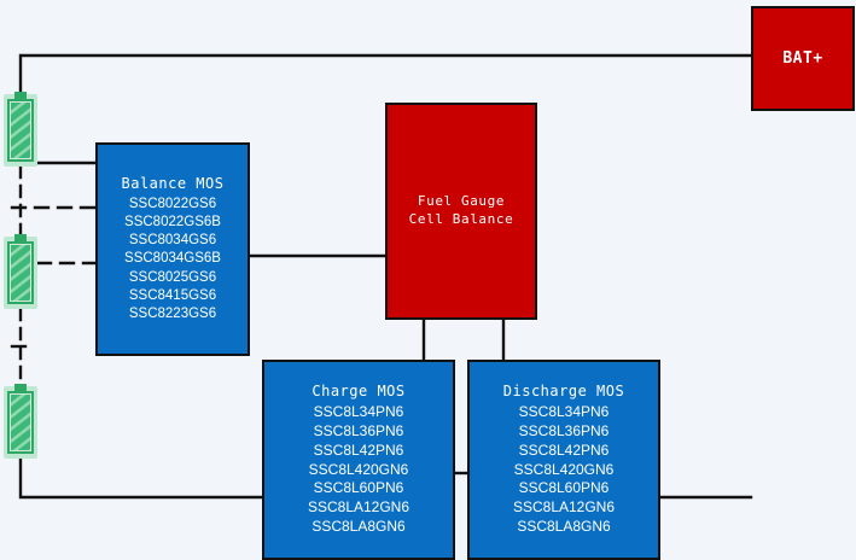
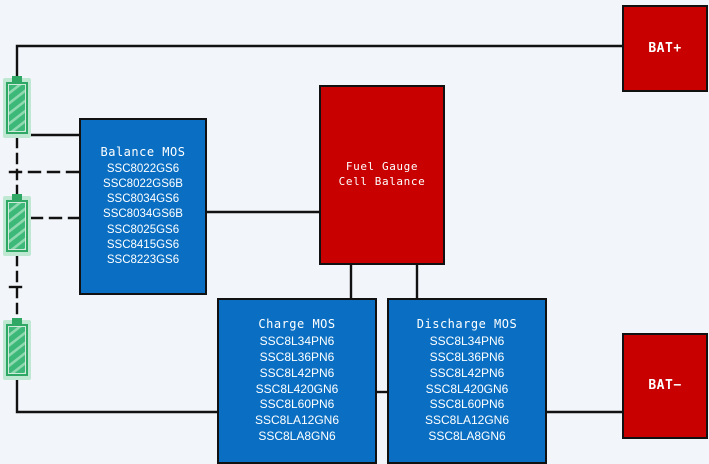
  Balance MOS
  SSC8022GS6
  SSC8022GS6B
  SSC8034GS6
  SSC8034GS6B
  SSC8025GS6
  SSC8415GS6
  SSC8223GS6
  Fuel Gauge
  Cell Balance
  Charge MOS
  SSC8L34PN6
  SSC8L36PN6
  SSC8L42PN6
  SSC8L420GN6
  SSC8L60PN6
  SSC8LA12GN6
  SSC8LA8GN6
  Discharge MOS
  SSC8L34PN6
  SSC8L36PN6
  SSC8L42PN6
  SSC8L420GN6
  SSC8L60PN6
  SSC8LA12GN6
  SSC8LA8GN6
  BAT+
+ BAT−
